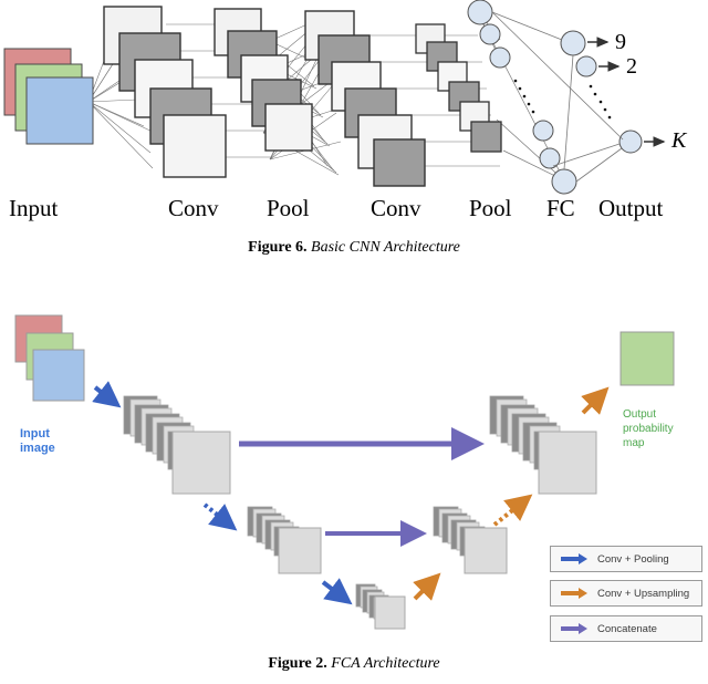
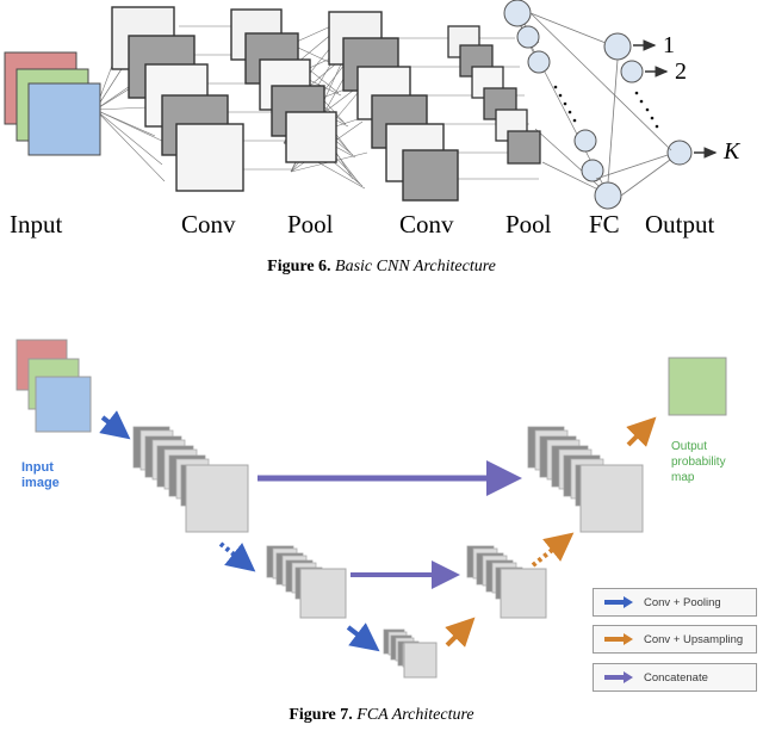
  Input
  Conv
  Pool
  Conv
  Pool
  FC
  Output
- 9
+ 1
  2
  K
  Figure 6. Basic CNN Architecture
  Input
  image
  Output
  probability
  map
  Conv + Pooling
  Conv + Upsampling
  Concatenate
- Figure 2. FCA Architecture
+ Figure 7. FCA Architecture
